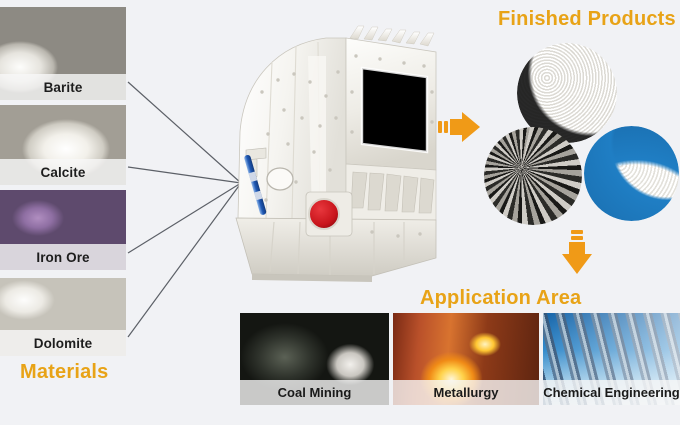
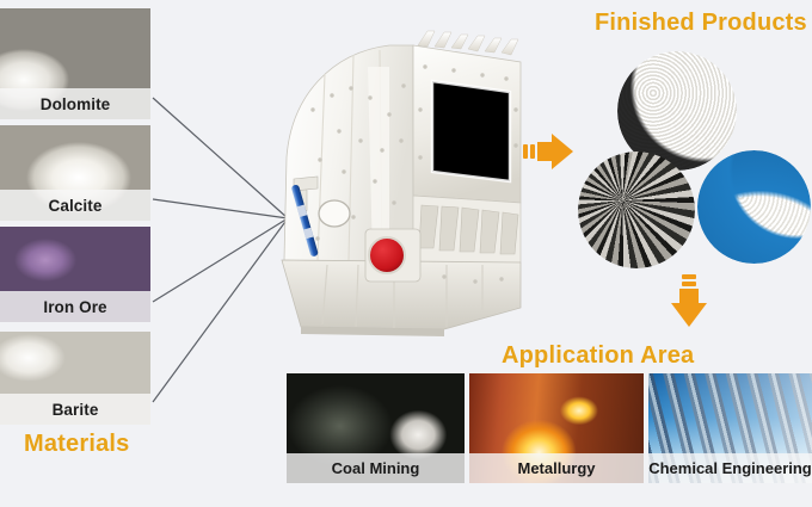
- Barite
+ Dolomite
  Calcite
  Iron Ore
- Dolomite
+ Barite
  Materials
  Finished Products
  Application Area
  Coal Mining
  Metallurgy
  Chemical Engineering
